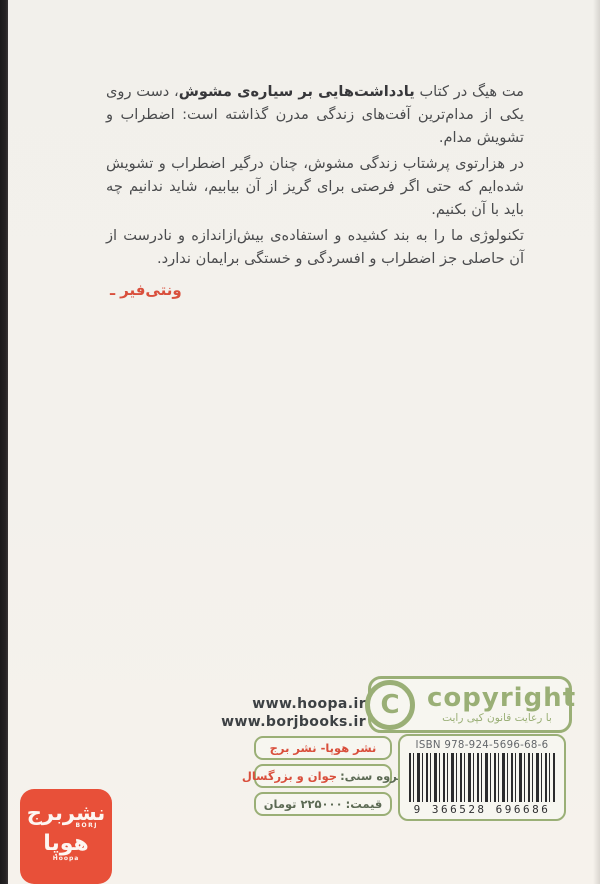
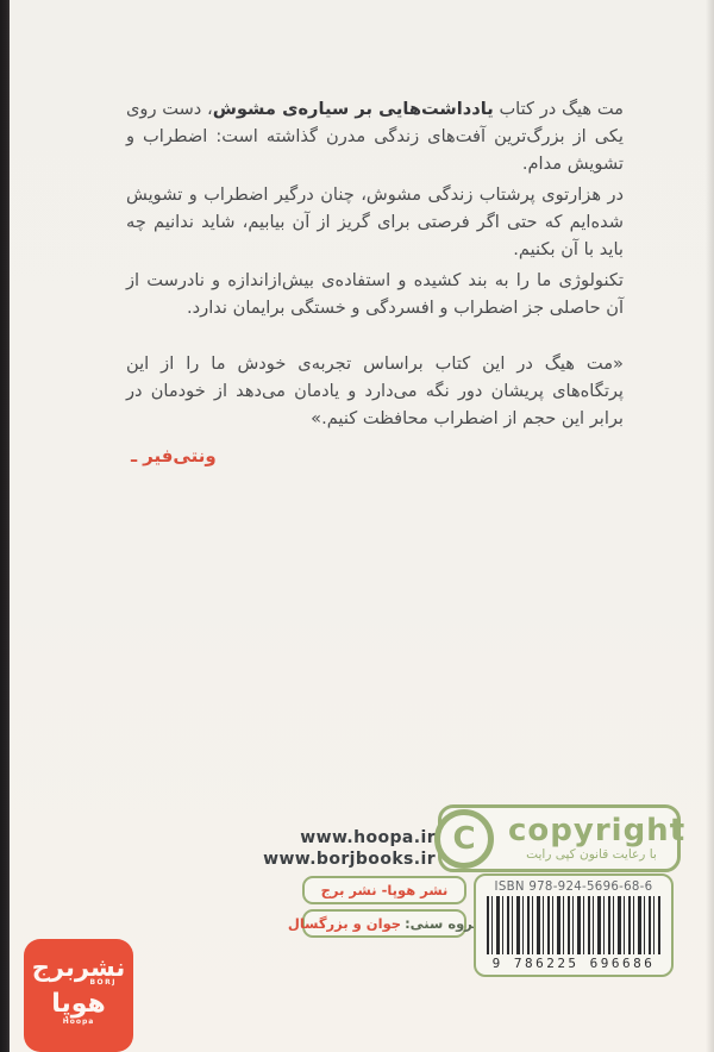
- مت هیگ در کتاب یادداشت‌هایی بر سیاره‌ی مشوش، دست روی یکی از مدام‌ترین آفت‌های زندگی مدرن گذاشته است: اضطراب و تشویش مدام.
+ مت هیگ در کتاب یادداشت‌هایی بر سیاره‌ی مشوش، دست روی یکی از بزرگ‌ترین آفت‌های زندگی مدرن گذاشته است: اضطراب و تشویش مدام.
  در هزارتوی پرشتاب زندگی مشوش، چنان درگیر اضطراب و تشویش شده‌ایم که حتی اگر فرصتی برای گریز از آن بیابیم، شاید ندانیم چه باید با آن بکنیم.
  تکنولوژی ما را به بند کشیده و استفاده‌ی بیش‌ازاندازه و نادرست از آن حاصلی جز اضطراب و افسردگی و خستگی برایمان ندارد.
+ «مت هیگ در این کتاب براساس تجربه‌ی خودش ما را از این پرتگاه‌های پریشان دور نگه می‌دارد و یادمان می‌دهد از خودمان در برابر این حجم از اضطراب محافظت کنیم.»
  ـ
  ونتی‌فیر
  www.hoopa.ir
  www.borjbooks.ir
  C
  copyright
  با رعایت قانون کپی رایت
  نشر هوپا- نشر برج
  روه سنی:
  جوان و بزرگسال
- قیمت:
- ۲۲۵۰۰۰ تومان
  ISBN 978-924-5696-68-6
- 9 366528 696686
+ 9 786225 696686
  نشربرج
  هوپا
